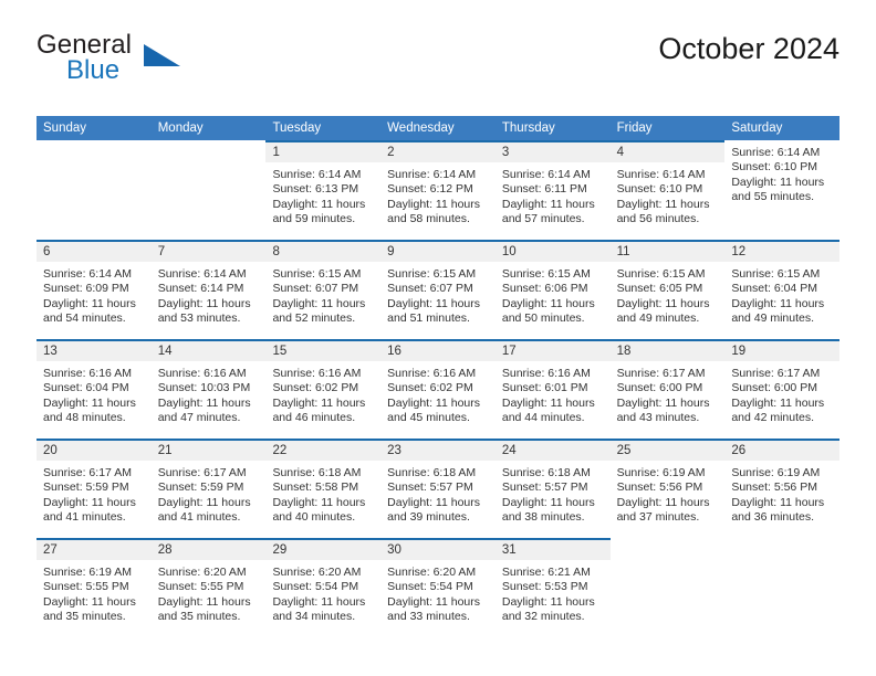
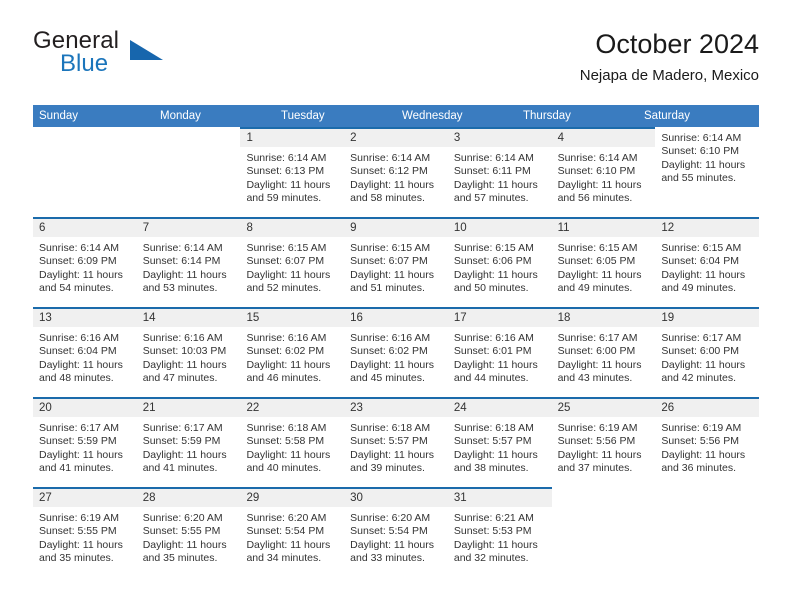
  General
  Blue
  October 2024
+ Nejapa de Madero, Mexico
  Sunday
  Monday
  Tuesday
  Wednesday
  Thursday
- Friday
  Saturday
  1
  Sunrise: 6:14 AM
  Sunset: 6:13 PM
  Daylight: 11 hours
  and 59 minutes.
  2
  Sunrise: 6:14 AM
  Sunset: 6:12 PM
  Daylight: 11 hours
  and 58 minutes.
  3
  Sunrise: 6:14 AM
  Sunset: 6:11 PM
  Daylight: 11 hours
  and 57 minutes.
  4
  Sunrise: 6:14 AM
  Sunset: 6:10 PM
  Daylight: 11 hours
  and 56 minutes.
  Sunrise: 6:14 AM
  Sunset: 6:10 PM
  Daylight: 11 hours
  and 55 minutes.
  6
  Sunrise: 6:14 AM
  Sunset: 6:09 PM
  Daylight: 11 hours
  and 54 minutes.
  7
  Sunrise: 6:14 AM
  Sunset: 6:14 PM
  Daylight: 11 hours
  and 53 minutes.
  8
  Sunrise: 6:15 AM
  Sunset: 6:07 PM
  Daylight: 11 hours
  and 52 minutes.
  9
  Sunrise: 6:15 AM
  Sunset: 6:07 PM
  Daylight: 11 hours
  and 51 minutes.
  10
  Sunrise: 6:15 AM
  Sunset: 6:06 PM
  Daylight: 11 hours
  and 50 minutes.
  11
  Sunrise: 6:15 AM
  Sunset: 6:05 PM
  Daylight: 11 hours
  and 49 minutes.
  12
  Sunrise: 6:15 AM
  Sunset: 6:04 PM
  Daylight: 11 hours
  and 49 minutes.
  13
  Sunrise: 6:16 AM
  Sunset: 6:04 PM
  Daylight: 11 hours
  and 48 minutes.
  14
  Sunrise: 6:16 AM
  Sunset: 10:03 PM
  Daylight: 11 hours
  and 47 minutes.
  15
  Sunrise: 6:16 AM
  Sunset: 6:02 PM
  Daylight: 11 hours
  and 46 minutes.
  16
  Sunrise: 6:16 AM
  Sunset: 6:02 PM
  Daylight: 11 hours
  and 45 minutes.
  17
  Sunrise: 6:16 AM
  Sunset: 6:01 PM
  Daylight: 11 hours
  and 44 minutes.
  18
  Sunrise: 6:17 AM
  Sunset: 6:00 PM
  Daylight: 11 hours
  and 43 minutes.
  19
  Sunrise: 6:17 AM
  Sunset: 6:00 PM
  Daylight: 11 hours
  and 42 minutes.
  20
  Sunrise: 6:17 AM
  Sunset: 5:59 PM
  Daylight: 11 hours
  and 41 minutes.
  21
  Sunrise: 6:17 AM
  Sunset: 5:59 PM
  Daylight: 11 hours
  and 41 minutes.
  22
  Sunrise: 6:18 AM
  Sunset: 5:58 PM
  Daylight: 11 hours
  and 40 minutes.
  23
  Sunrise: 6:18 AM
  Sunset: 5:57 PM
  Daylight: 11 hours
  and 39 minutes.
  24
  Sunrise: 6:18 AM
  Sunset: 5:57 PM
  Daylight: 11 hours
  and 38 minutes.
  25
  Sunrise: 6:19 AM
  Sunset: 5:56 PM
  Daylight: 11 hours
  and 37 minutes.
  26
  Sunrise: 6:19 AM
  Sunset: 5:56 PM
  Daylight: 11 hours
  and 36 minutes.
  27
  Sunrise: 6:19 AM
  Sunset: 5:55 PM
  Daylight: 11 hours
  and 35 minutes.
  28
  Sunrise: 6:20 AM
  Sunset: 5:55 PM
  Daylight: 11 hours
  and 35 minutes.
  29
  Sunrise: 6:20 AM
  Sunset: 5:54 PM
  Daylight: 11 hours
  and 34 minutes.
  30
  Sunrise: 6:20 AM
  Sunset: 5:54 PM
  Daylight: 11 hours
  and 33 minutes.
  31
  Sunrise: 6:21 AM
  Sunset: 5:53 PM
  Daylight: 11 hours
  and 32 minutes.
